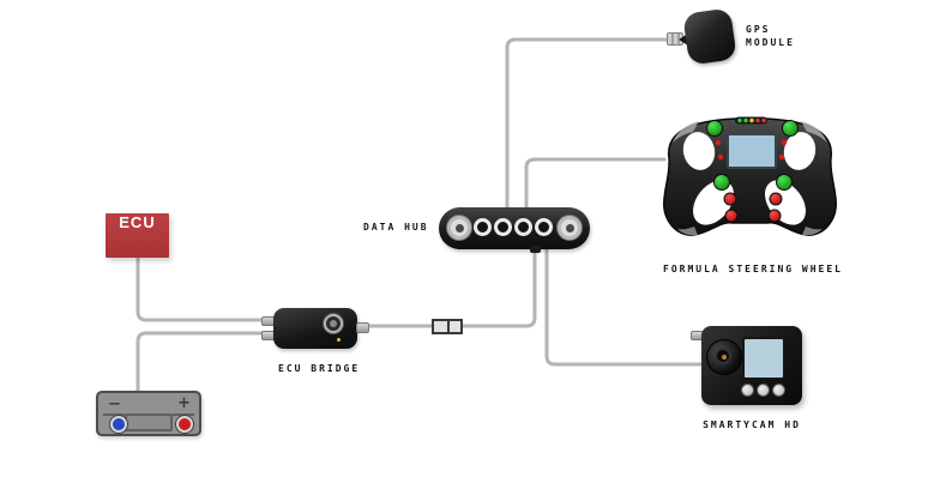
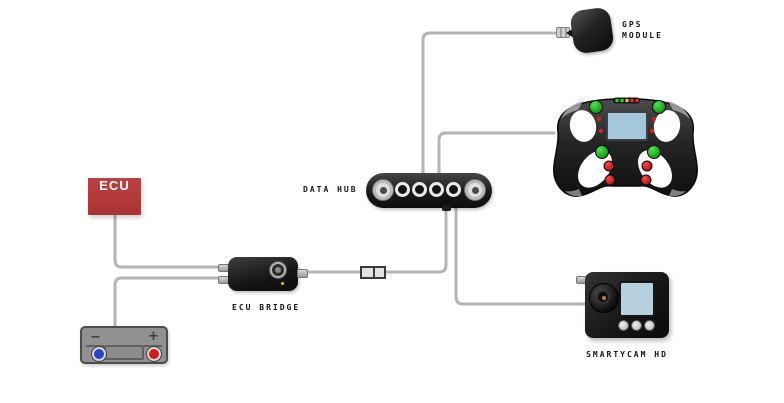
  ECU
  −
  +
  ECU BRIDGE
  DATA HUB
  GPS
  MODULE
- FORMULA STEERING WHEEL
  SMARTYCAM HD
